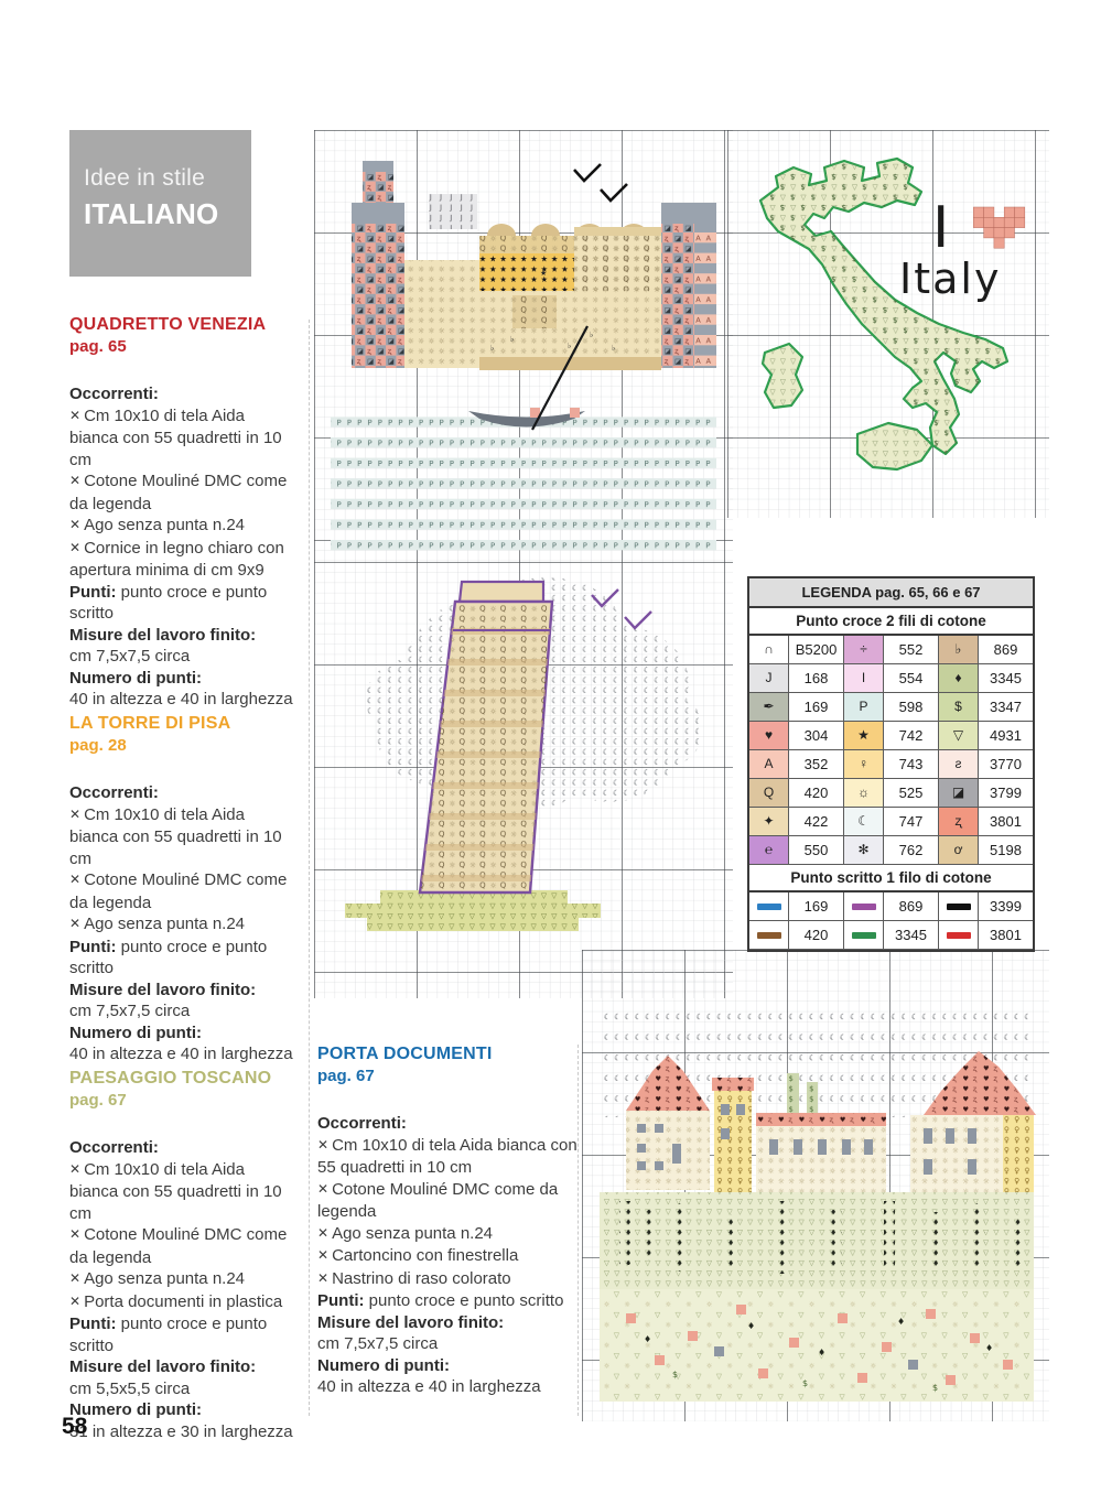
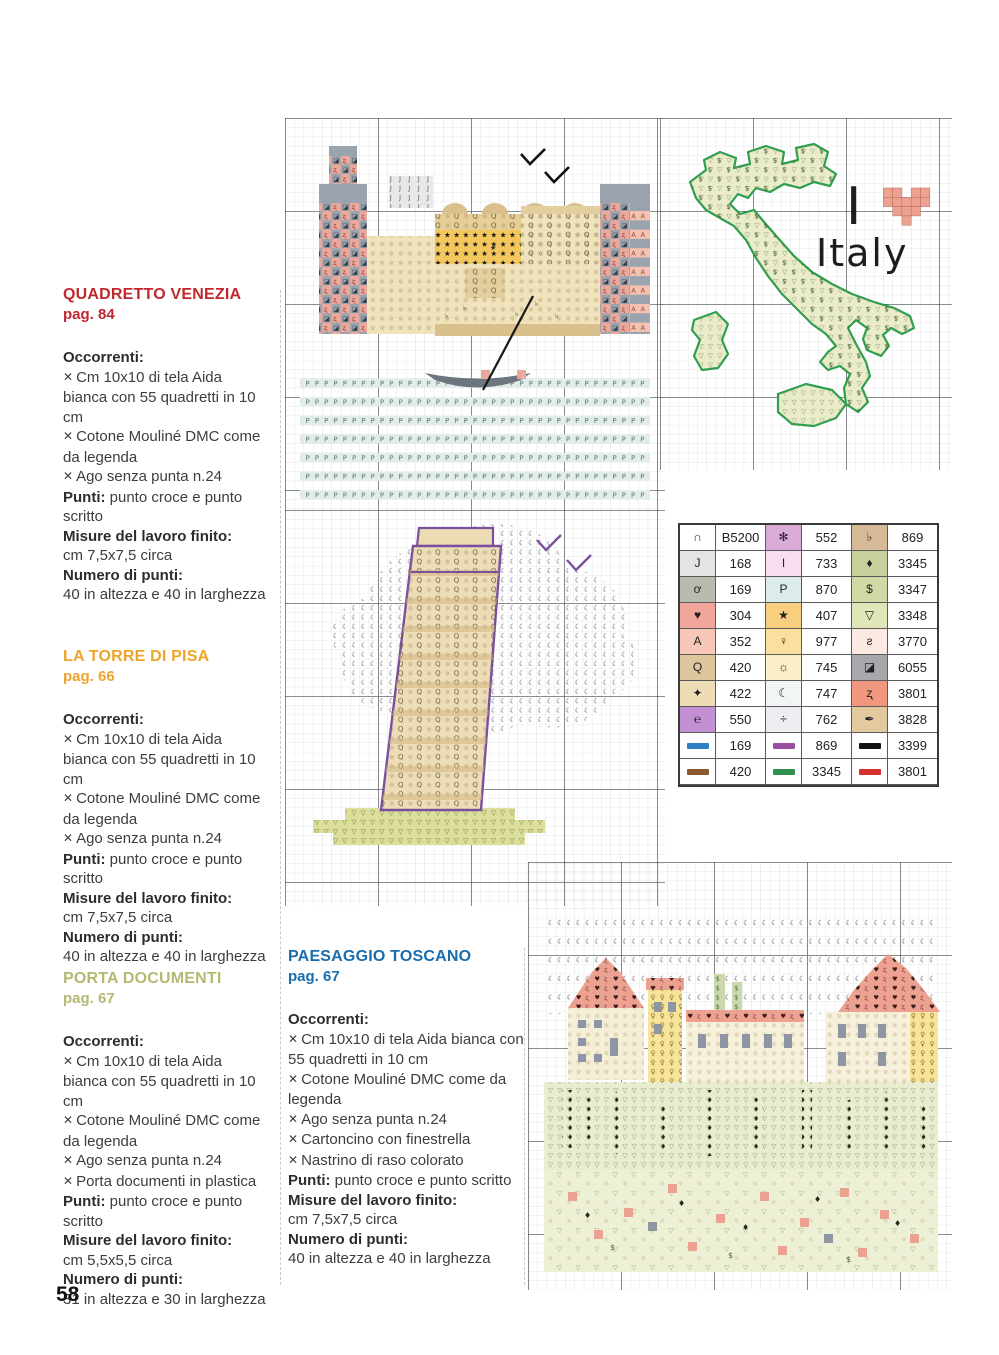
- Idee in stile
- ITALIANO
  QUADRETTO VENEZIA
- pag. 65
+ pag. 84
  Occorrenti:
  ✕ Cm 10x10 di tela Aida bianca con 55 quadretti in 10 cm
  ✕ Cotone Mouliné DMC come da legenda
  ✕ Ago senza punta n.24
- ✕ Cornice in legno chiaro con apertura minima di cm 9x9
  Punti: punto croce e punto scritto
  Misure del lavoro finito:
  cm 7,5x7,5 circa
  Numero di punti:
  40 in altezza e 40 in larghezza
  LA TORRE DI PISA
- pag. 28
+ pag. 66
  Occorrenti:
  ✕ Cm 10x10 di tela Aida bianca con 55 quadretti in 10 cm
  ✕ Cotone Mouliné DMC come da legenda
  ✕ Ago senza punta n.24
  Punti: punto croce e punto scritto
  Misure del lavoro finito:
  cm 7,5x7,5 circa
  Numero di punti:
  40 in altezza e 40 in larghezza
- PAESAGGIO TOSCANO
+ PORTA DOCUMENTI
  pag. 67
  Occorrenti:
  ✕ Cm 10x10 di tela Aida bianca con 55 quadretti in 10 cm
  ✕ Cotone Mouliné DMC come da legenda
  ✕ Ago senza punta n.24
  ✕ Porta documenti in plastica
  Punti: punto croce e punto scritto
  Misure del lavoro finito:
  cm 5,5x5,5 circa
  Numero di punti:
  31 in altezza e 30 in larghezza
- PORTA DOCUMENTI
+ PAESAGGIO TOSCANO
  pag. 67
  Occorrenti:
  ✕ Cm 10x10 di tela Aida bianca con 55 quadretti in 10 cm
  ✕ Cotone Mouliné DMC come da legenda
  ✕ Ago senza punta n.24
  ✕ Cartoncino con finestrella
  ✕ Nastrino di raso colorato
  Punti: punto croce e punto scritto
  Misure del lavoro finito:
  cm 7,5x7,5 circa
  Numero di punti:
  40 in altezza e 40 in larghezza
  ♭
  ♭
  ♭
  ♭
  ♭
  ★
  I
  Italy
  ♦
  ♦
  ♦
  ♦
  ♦
  $
  $
  $
- LEGENDA pag. 65, 66 e 67
- Punto croce 2 fili di cotone
  ∩
  B5200
- ÷
+ ✻
  552
  ♭
  869
  J
  168
  I
- 554
+ 733
  ♦
  3345
- ✒
+ ơ
  169
  P
- 598
+ 870
  $
  3347
  ♥
  304
  ★
- 742
+ 407
  ▽
- 4931
+ 3348
  A
  352
  ♀
- 743
+ 977
  ƨ
  3770
  Q
  420
  ☼
- 525
+ 745
  ◪
- 3799
+ 6055
  ✦
  422
  ☾
  747
  ʐ
  3801
  ℮
  550
- ✻
+ ÷
  762
- ơ
+ ✒
- 5198
+ 3828
- Punto scritto 1 filo di cotone
  169
  869
  3399
  420
  3345
  3801
  58
